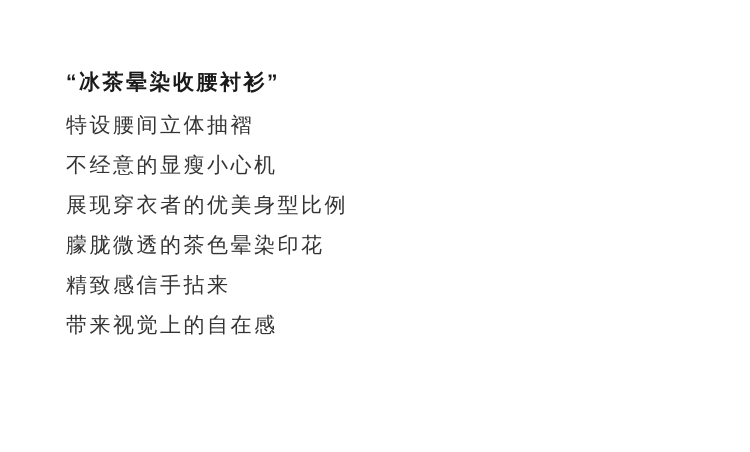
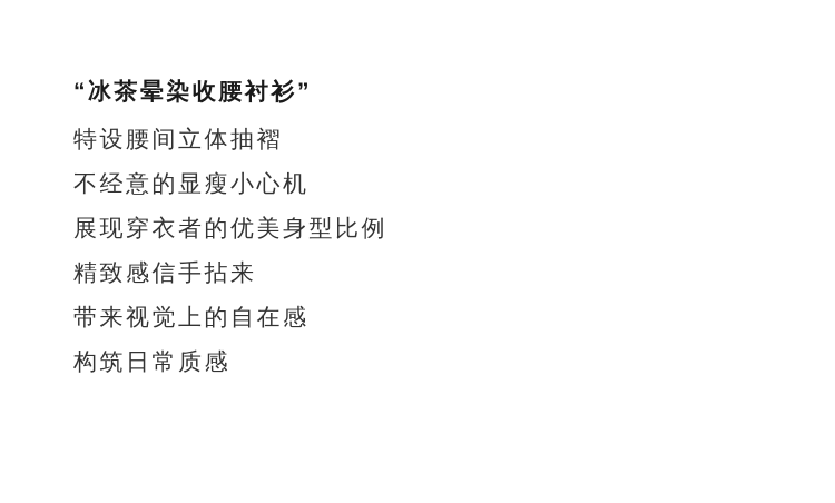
  “冰茶晕染收腰衬衫”
  特设腰间立体抽褶
  不经意的显瘦小心机
  展现穿衣者的优美身型比例
- 朦胧微透的茶色晕染印花
  精致感信手拈来
  带来视觉上的自在感
+ 构筑日常质感
